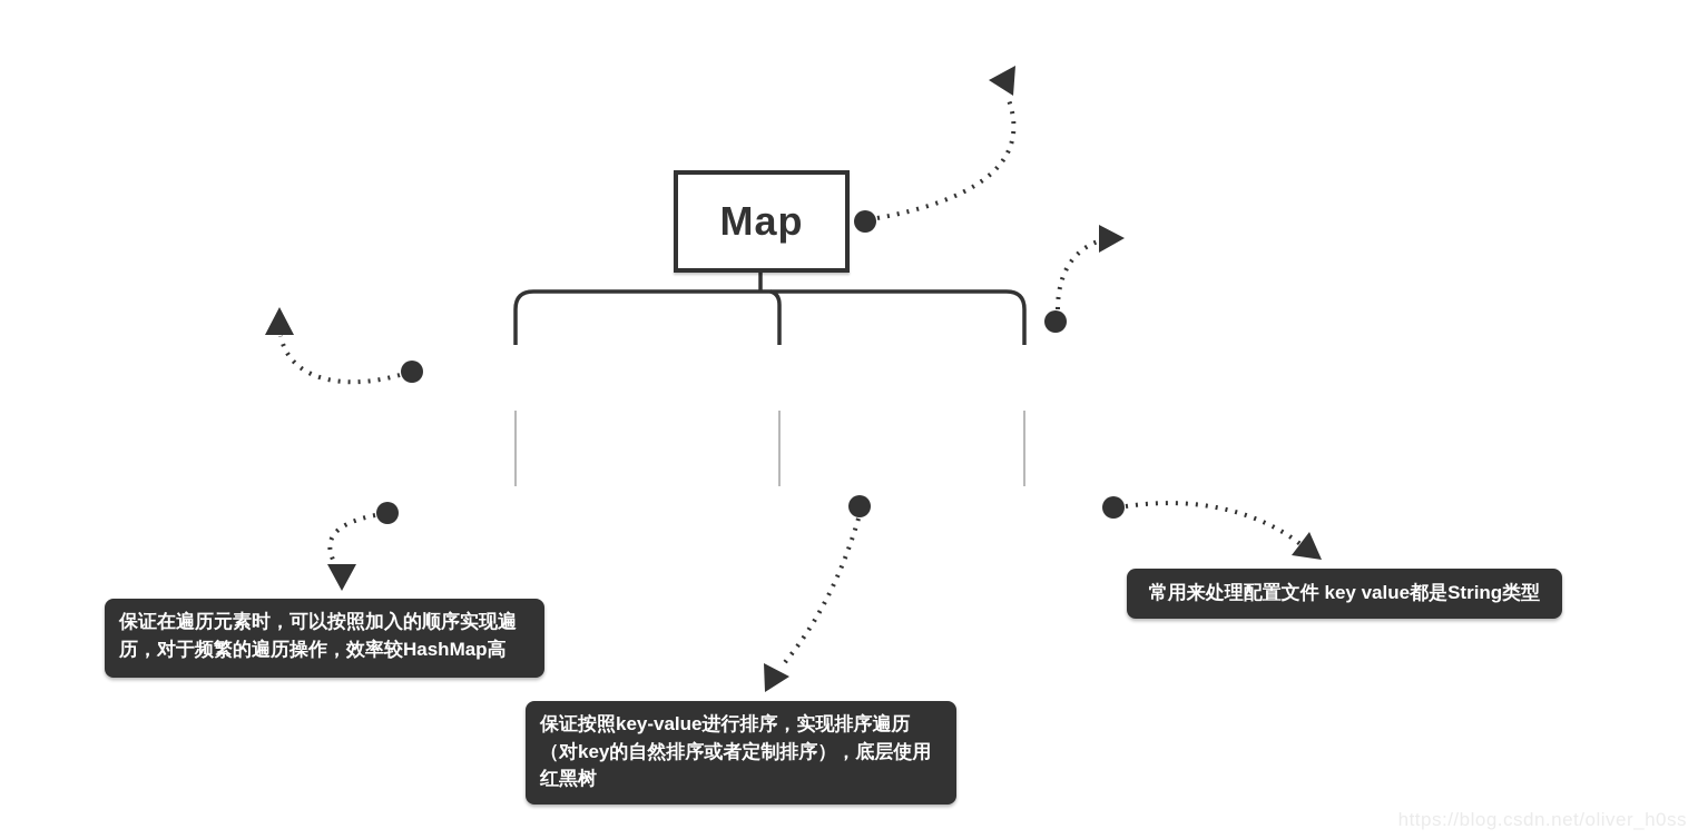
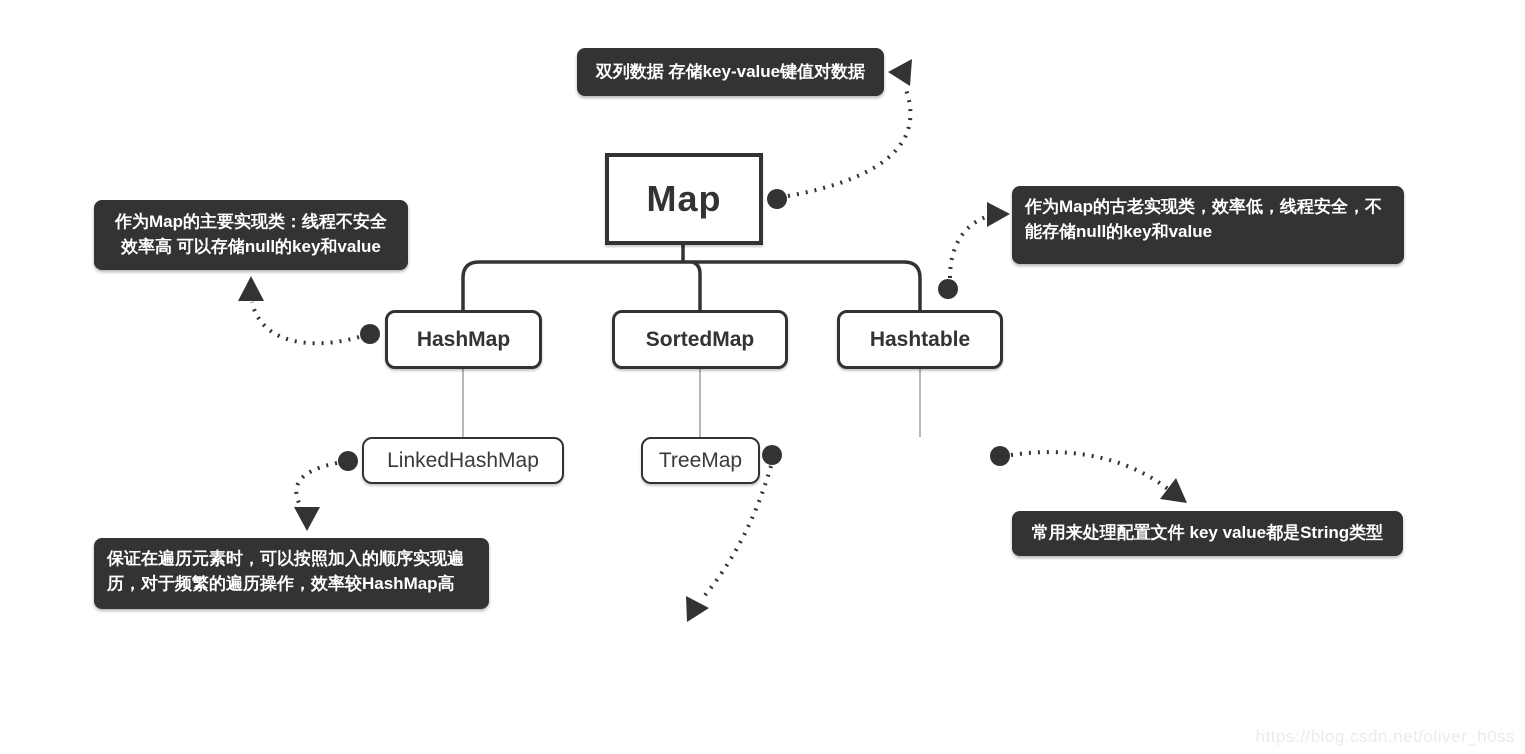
  Map
+ HashMap
+ SortedMap
+ Hashtable
+ LinkedHashMap
+ TreeMap
+ 双列数据 存储key-value键值对数据
+ 作为Map的主要实现类：线程不安全 效率高 可以存储null的key和value
+ 作为Map的古老实现类，效率低，线程安全，不能存储null的key和value
  保证在遍历元素时，可以按照加入的顺序实现遍历，对于频繁的遍历操作，效率较HashMap高
- 保证按照key-value进行排序，实现排序遍历（对key的自然排序或者定制排序），底层使用红黑树
  常用来处理配置文件 key value都是String类型
